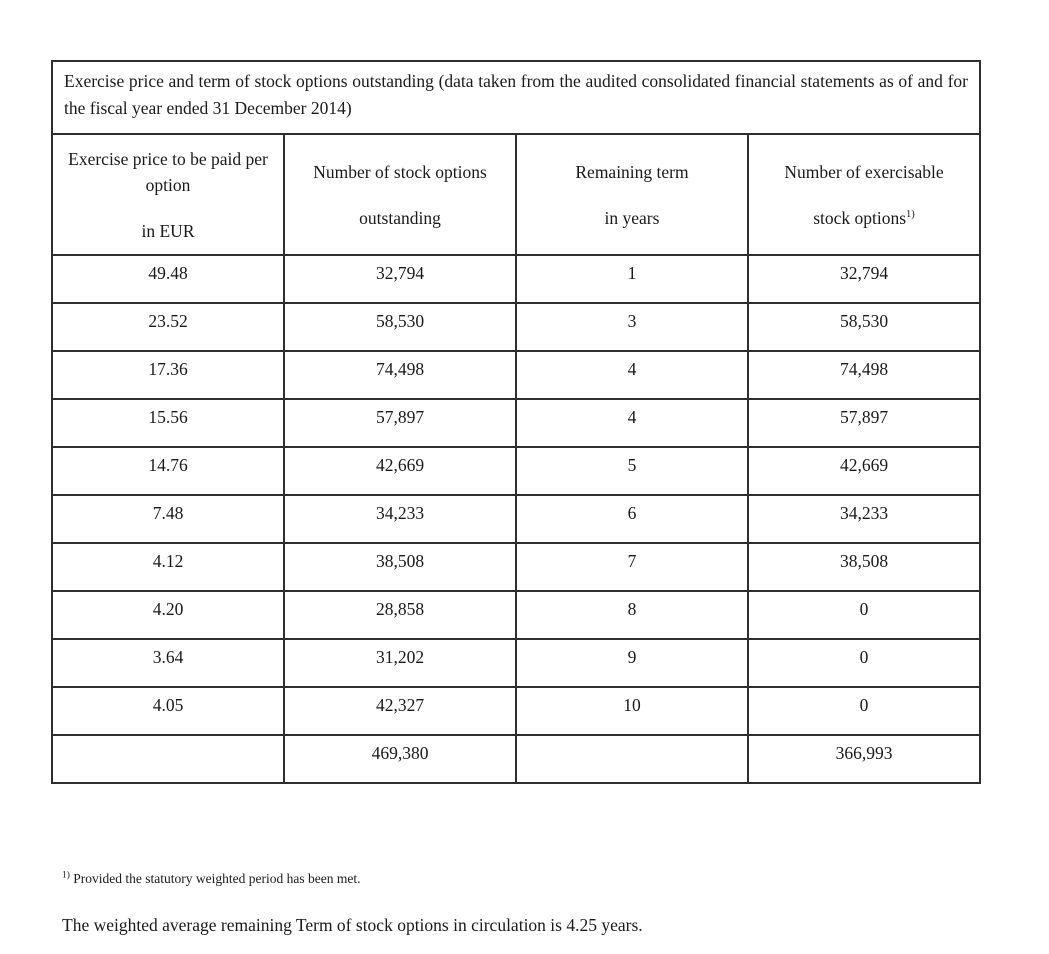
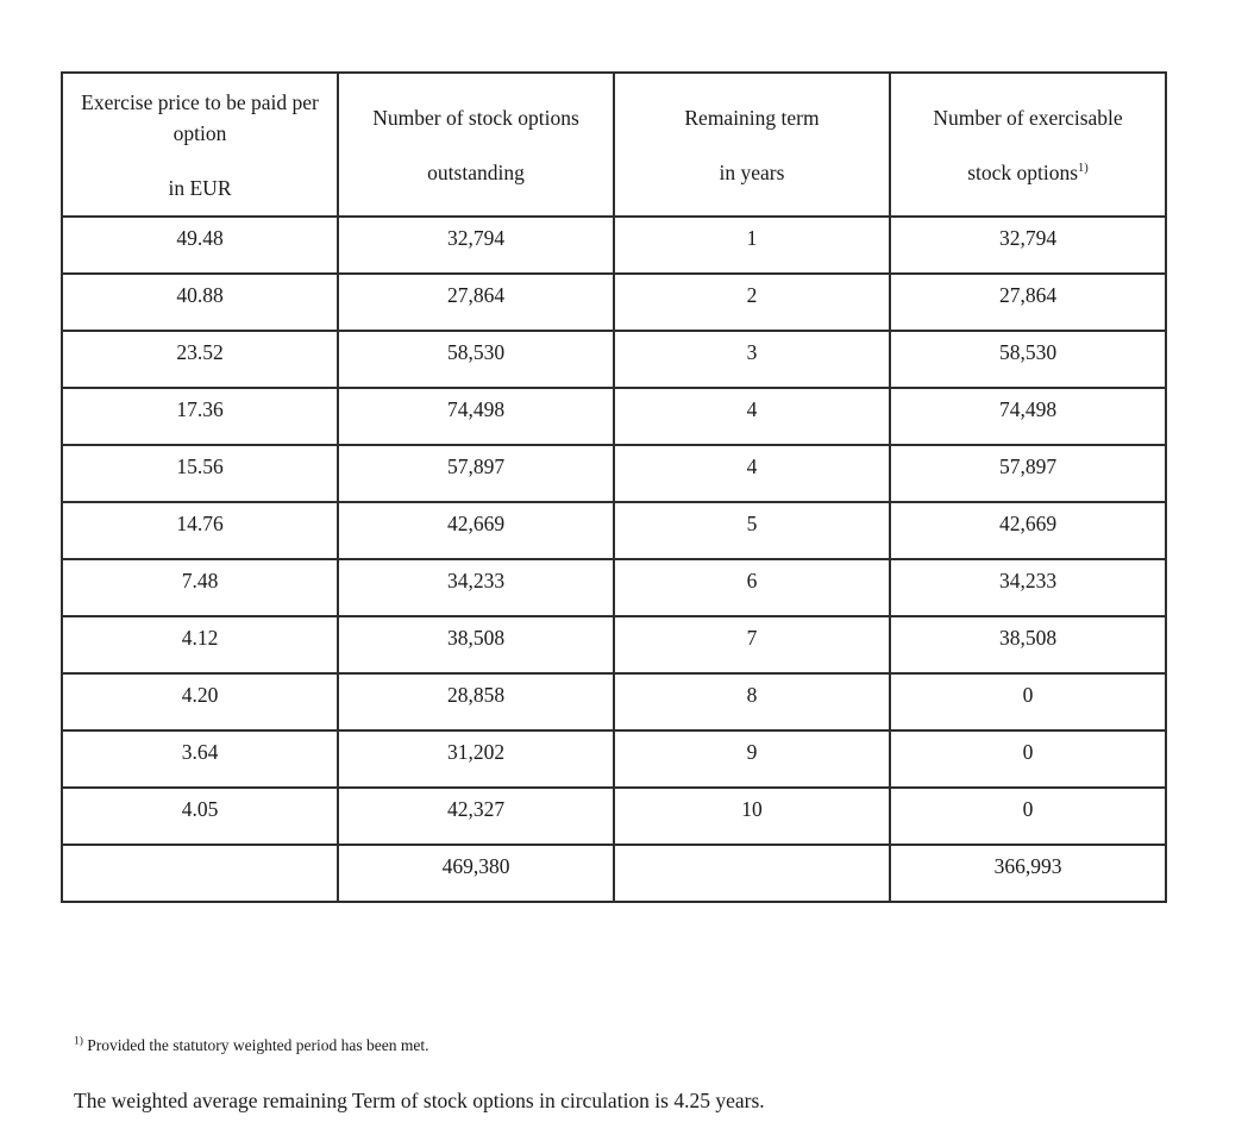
- Exercise price and term of stock options outstanding (data taken from the audited consolidated financial statements as of and for the fiscal year ended 31 December 2014)
  Exercise price to be paid per option in EUR	Number of stock options outstanding	Remaining term in years	Number of exercisable stock options1)
  49.48	32,794	1	32,794
+ 40.88	27,864	2	27,864
  23.52	58,530	3	58,530
  17.36	74,498	4	74,498
  15.56	57,897	4	57,897
  14.76	42,669	5	42,669
  7.48	34,233	6	34,233
  4.12	38,508	7	38,508
  4.20	28,858	8	0
  3.64	31,202	9	0
  4.05	42,327	10	0
  	469,380		366,993
  1) Provided the statutory weighted period has been met.
  The weighted average remaining Term of stock options in circulation is 4.25 years.
